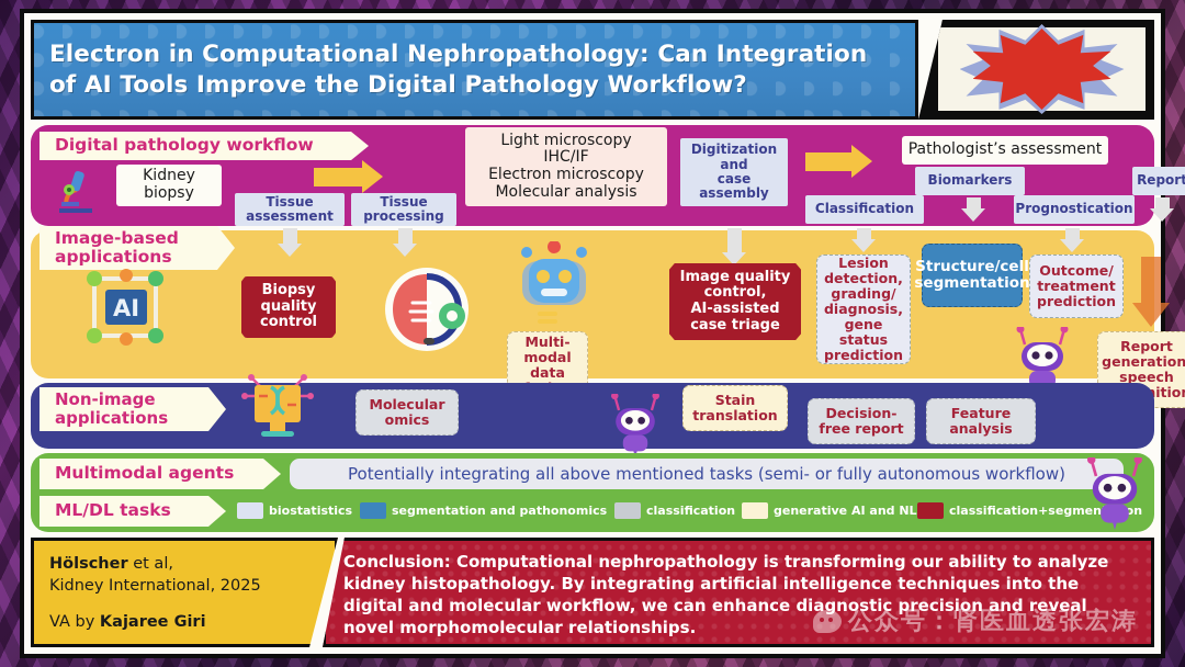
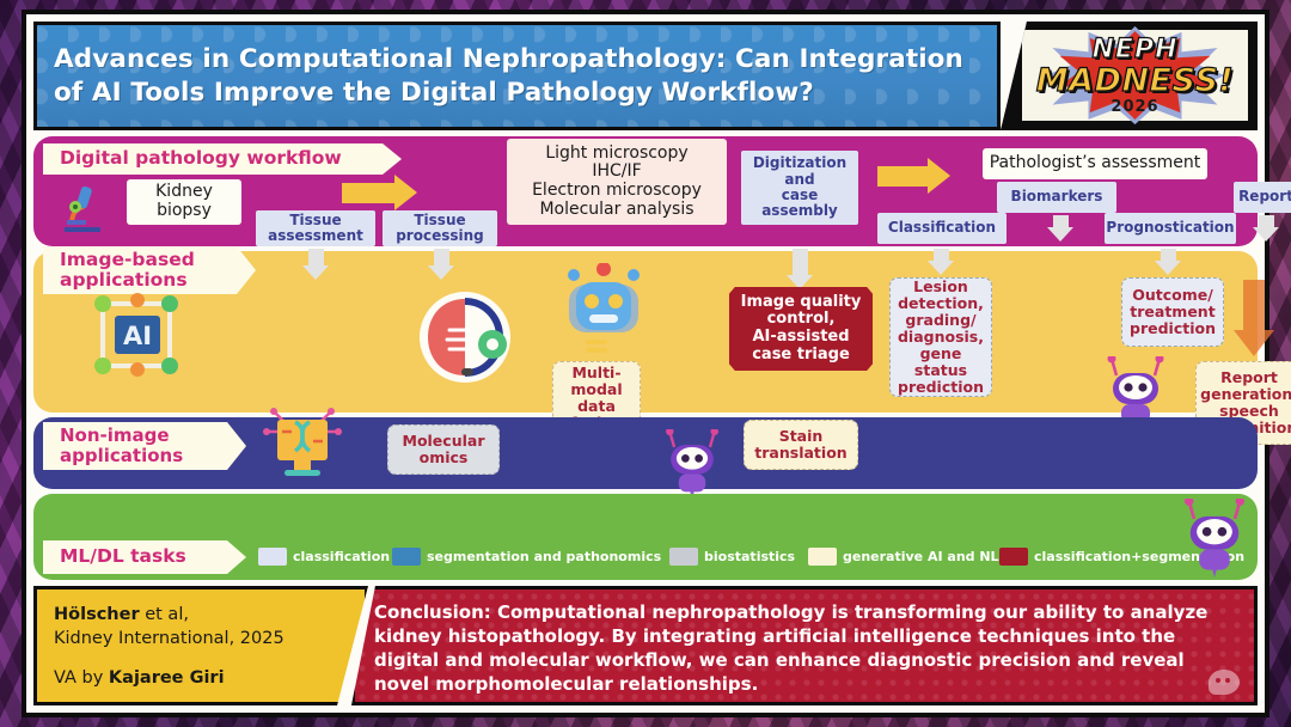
- Electron in Computational Nephropathology: Can Integration of AI Tools Improve the Digital Pathology Workflow?
+ Advances in Computational Nephropathology: Can Integration of AI Tools Improve the Digital Pathology Workflow?
+ NEPH
+ MADNESS!
+ 2026
  Digital pathology workflow
  Kidney
  biopsy
  Tissue
  assessment
  Tissue
  processing
  Light microscopy
  IHC/IF
  Electron microscopy
  Molecular analysis
  Digitization
  and
  case
  assembly
  Pathologist’s assessment
  Classification
  Biomarkers
  Prognostication
  Report
  Image-based
  applications
  AI
- Biopsy
- quality
- control
  Multi-
  modal
  data
  Image quality
  control,
  AI-assisted
  case triage
  Lesion
  detection,
  grading/
  diagnosis,
  gene status
  prediction
- Structure/cell
- segmentation
  Outcome/
  treatment
  prediction
  Report
  generation
  speech
  Non-image
  applications
  Molecular
  omics
  Stain
  translation
- Decision-
- free report
- Feature
- analysis
- Multimodal agents
- Potentially integrating all above mentioned tasks (semi- or fully autonomous workflow)
  ML/DL tasks
- biostatistics
+ classification
  segmentation and pathonomics
- classification
+ biostatistics
  generative AI and NL
  classification+segmenon
  Hölscher et al,
  Kidney International, 2025
  VA by Kajaree Giri
  Conclusion: Computational nephropathology is transforming our ability to analyze kidney histopathology. By integrating artificial intelligence techniques into the digital and molecular workflow, we can enhance diagnostic precision and reveal novel morphomolecular relationships.
- 公众号：肾医血透张宏涛
